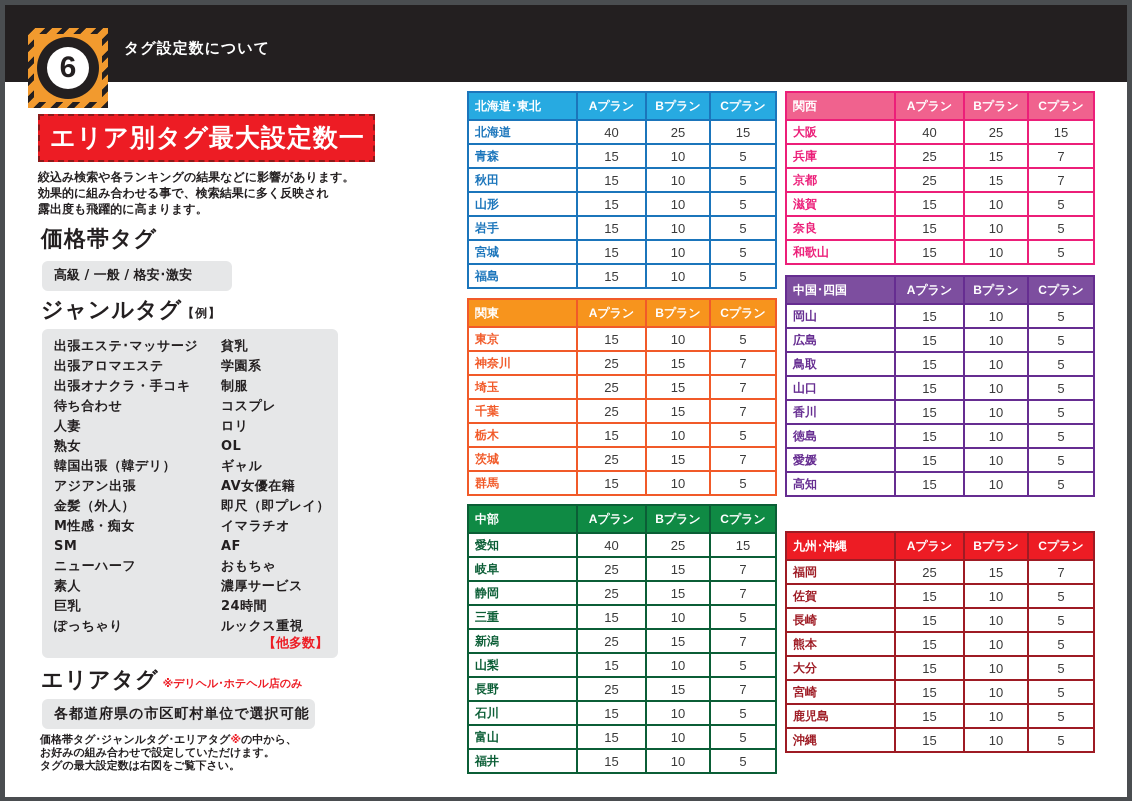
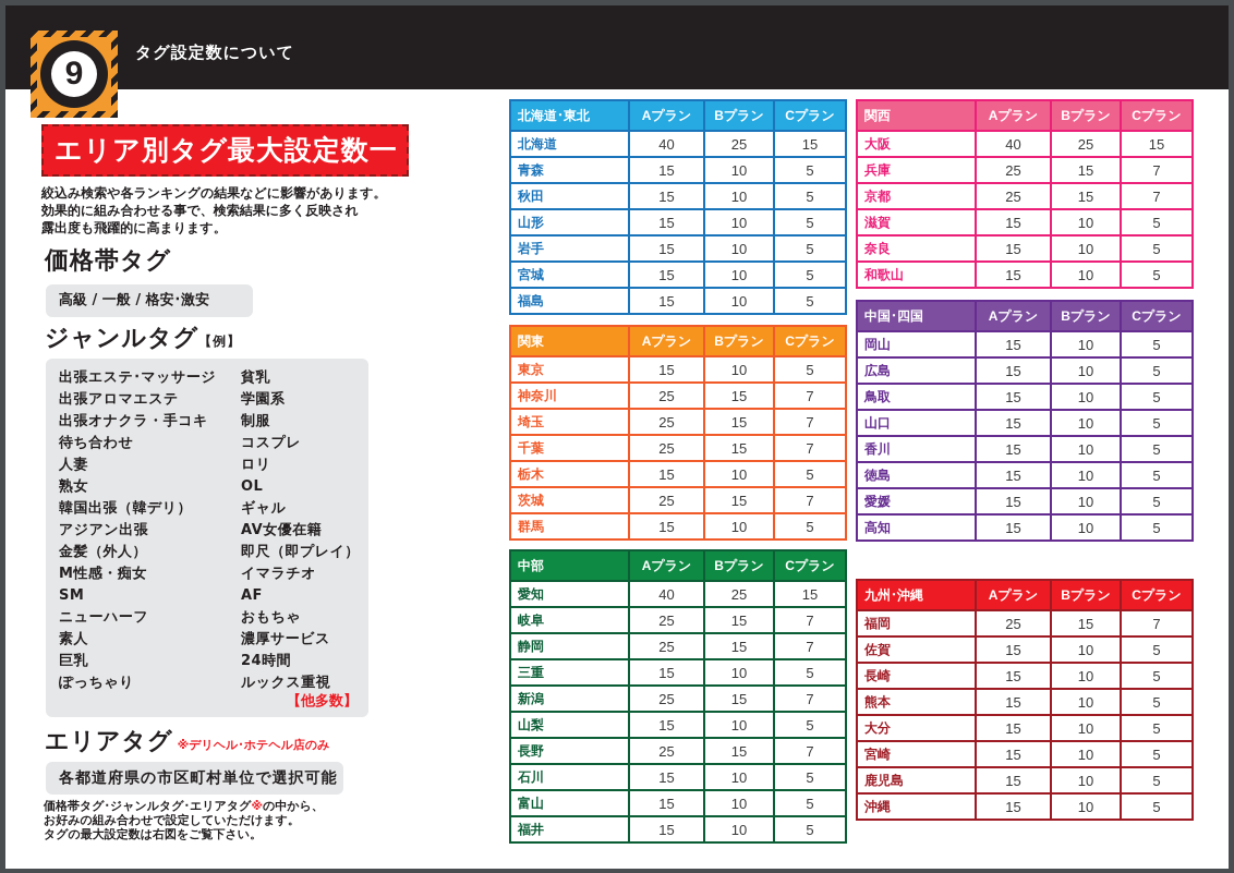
  タグ設定数について
- 6
+ 9
  エリア別タグ最大設定数一覧
  絞込み検索や各ランキングの結果などに影響があります。
  効果的に組み合わせる事で、検索結果に多く反映され
  露出度も飛躍的に高まります。
  価格帯タグ
  高級 / 一般 / 格安･激安
  ジャンルタグ【例】
  出張エステ･マッサージ
  貧乳
  出張アロマエステ
  学園系
  出張オナクラ・手コキ
  制服
  待ち合わせ
  コスプレ
  人妻
  ロリ
  熟女
  OL
  韓国出張（韓デリ）
  ギャル
  アジアン出張
  AV女優在籍
  金髪（外人）
  即尺（即プレイ）
  M性感・痴女
  イマラチオ
  SM
  AF
  ニューハーフ
  おもちゃ
  素人
  濃厚サービス
  巨乳
  24時間
  ぽっちゃり
  ルックス重視
  【他多数】
  エリアタグ ※デリヘル･ホテヘル店のみ
  各都道府県の市区町村単位で選択可能
  価格帯タグ･ジャンルタグ･エリアタグ※の中から、
  お好みの組み合わせで設定していただけます。
  タグの最大設定数は右図をご覧下さい。
  北海道･東北	Aプラン	Bプラン	Cプラン
  北海道	40	25	15
  青森	15	10	5
  秋田	15	10	5
  山形	15	10	5
  岩手	15	10	5
  宮城	15	10	5
  福島	15	10	5
  関東	Aプラン	Bプラン	Cプラン
  東京	15	10	5
  神奈川	25	15	7
  埼玉	25	15	7
  千葉	25	15	7
  栃木	15	10	5
  茨城	25	15	7
  群馬	15	10	5
  中部	Aプラン	Bプラン	Cプラン
  愛知	40	25	15
  岐阜	25	15	7
  静岡	25	15	7
  三重	15	10	5
  新潟	25	15	7
  山梨	15	10	5
  長野	25	15	7
  石川	15	10	5
  富山	15	10	5
  福井	15	10	5
  関西	Aプラン	Bプラン	Cプラン
  大阪	40	25	15
  兵庫	25	15	7
  京都	25	15	7
  滋賀	15	10	5
  奈良	15	10	5
  和歌山	15	10	5
  中国･四国	Aプラン	Bプラン	Cプラン
  岡山	15	10	5
  広島	15	10	5
  鳥取	15	10	5
  山口	15	10	5
  香川	15	10	5
  徳島	15	10	5
  愛媛	15	10	5
  高知	15	10	5
  九州･沖縄	Aプラン	Bプラン	Cプラン
  福岡	25	15	7
  佐賀	15	10	5
  長崎	15	10	5
  熊本	15	10	5
  大分	15	10	5
  宮崎	15	10	5
  鹿児島	15	10	5
  沖縄	15	10	5
